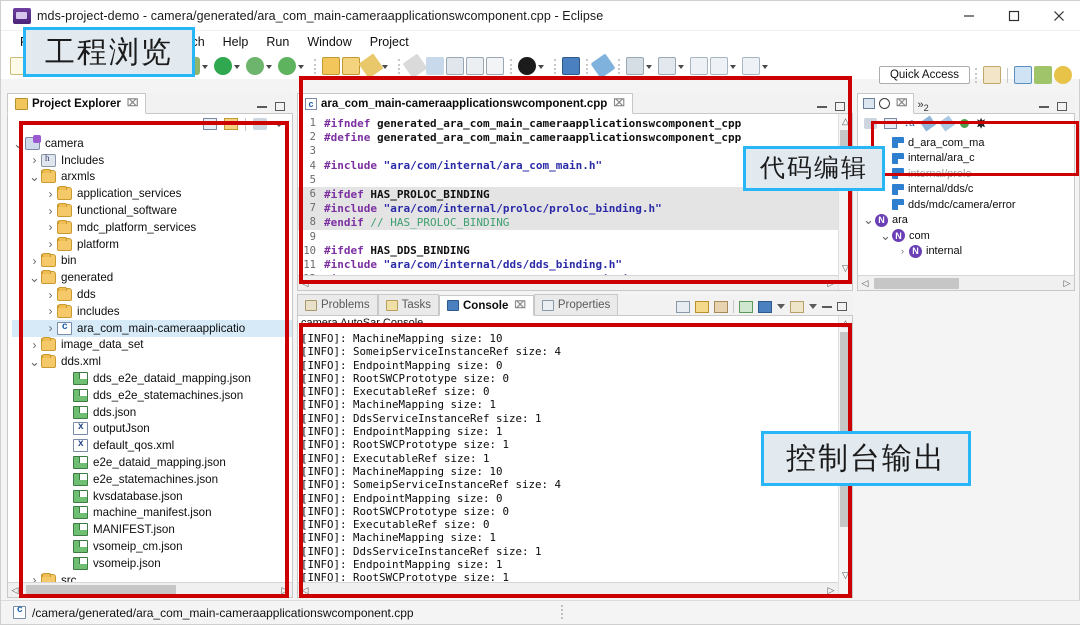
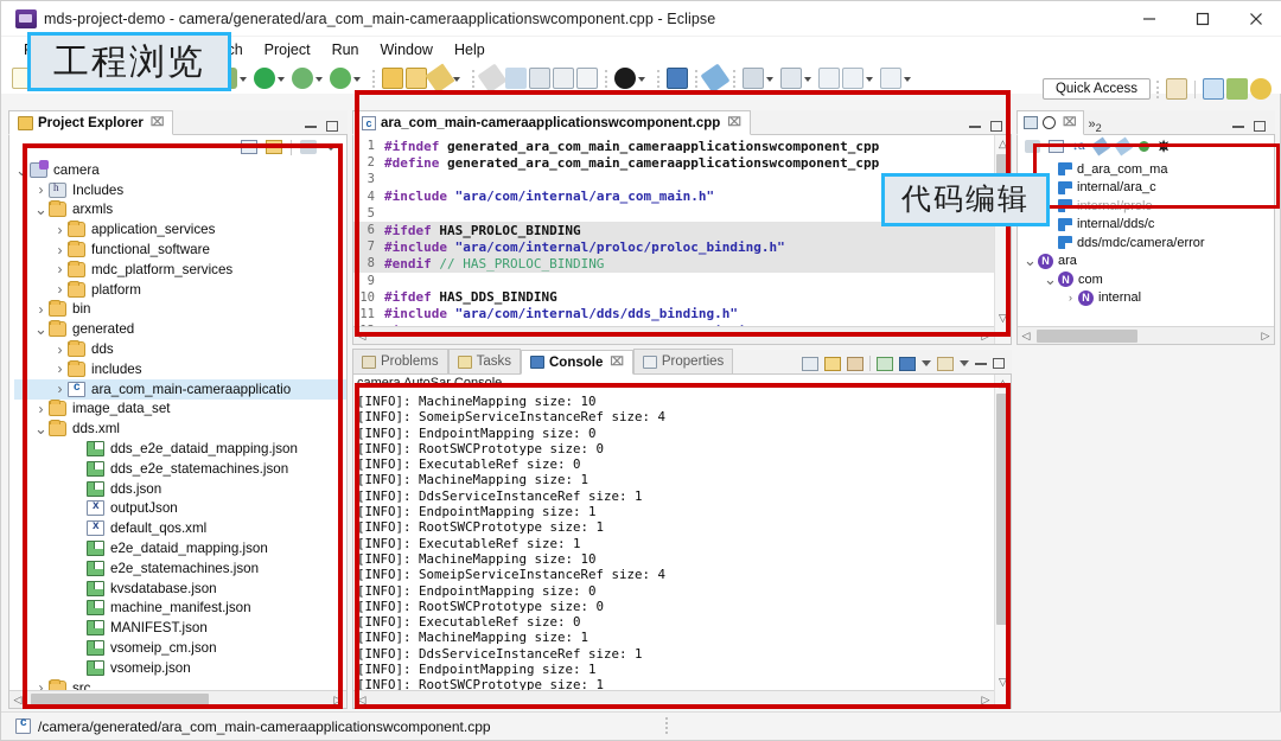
  mds-project-demo - camera/generated/ara_com_main-cameraapplicationswcomponent.cpp - Eclipse
- Help
+ Project
  Run
  Window
- Project
+ Help
  Quick Access
  Project Explorer
  ⌧
  ⌄
  camera
  ›
  Includes
  ⌄
  arxmls
  ›
  application_services
  ›
  functional_software
  ›
  mdc_platform_services
  ›
  platform
  ›
  bin
  ⌄
  generated
  ›
  dds
  ›
  includes
  ›
  ara_com_main-cameraapplicatio
  ›
  image_data_set
  ⌄
  dds.xml
  dds_e2e_dataid_mapping.json
  dds_e2e_statemachines.json
  dds.json
  outputJson
  default_qos.xml
  e2e_dataid_mapping.json
  e2e_statemachines.json
  kvsdatabase.json
  machine_manifest.json
  MANIFEST.json
  vsomeip_cm.json
  vsomeip.json
  ›
  src
  ◁
  ▷
  c
  ara_com_main-cameraapplicationswcomponent.cpp
  ⌧
  1
  #ifndef generated_ara_com_main_cameraapplicationswcomponent_cpp
  2
  #define generated_ara_com_main_cameraapplicationswcomponent_cpp
  3
  4
  #include "ara/com/internal/ara_com_main.h"
  5
  6
  #ifdef HAS_PROLOC_BINDING
  7
  #include "ara/com/internal/proloc/proloc_binding.h"
  8
  #endif // HAS_PROLOC_BINDING
  9
  10
  #ifdef HAS_DDS_BINDING
  11
  #include "ara/com/internal/dds/dds_binding.h"
  △
  ▽
  ◁
  ▷
  ⌧
  »2
  ↓a
  ✵
  d_ara_com_ma
  internal/ara_c
  internal/prolo
  internal/dds/c
  dds/mdc/camera/error
  ⌄
  N
  ara
  ⌄
  N
  com
  ›
  N
  internal
  ◁
  ▷
  Problems
  Tasks
  Console
  ⌧
  Properties
  camera AutoSar Console
  [INFO]: MachineMapping size: 10
  [INFO]: SomeipServiceInstanceRef size: 4
  [INFO]: EndpointMapping size: 0
  [INFO]: RootSWCPrototype size: 0
  [INFO]: ExecutableRef size: 0
  [INFO]: MachineMapping size: 1
  [INFO]: DdsServiceInstanceRef size: 1
  [INFO]: EndpointMapping size: 1
  [INFO]: RootSWCPrototype size: 1
  [INFO]: ExecutableRef size: 1
  [INFO]: MachineMapping size: 10
  [INFO]: SomeipServiceInstanceRef size: 4
  [INFO]: EndpointMapping size: 0
  [INFO]: RootSWCPrototype size: 0
  [INFO]: ExecutableRef size: 0
  [INFO]: MachineMapping size: 1
  [INFO]: DdsServiceInstanceRef size: 1
  [INFO]: EndpointMapping size: 1
  [INFO]: RootSWCPrototype size: 1
  △
  ▽
  ◁
  ▷
  /camera/generated/ara_com_main-cameraapplicationswcomponent.cpp
  工程浏览
  代码编辑
- 控制台输出
